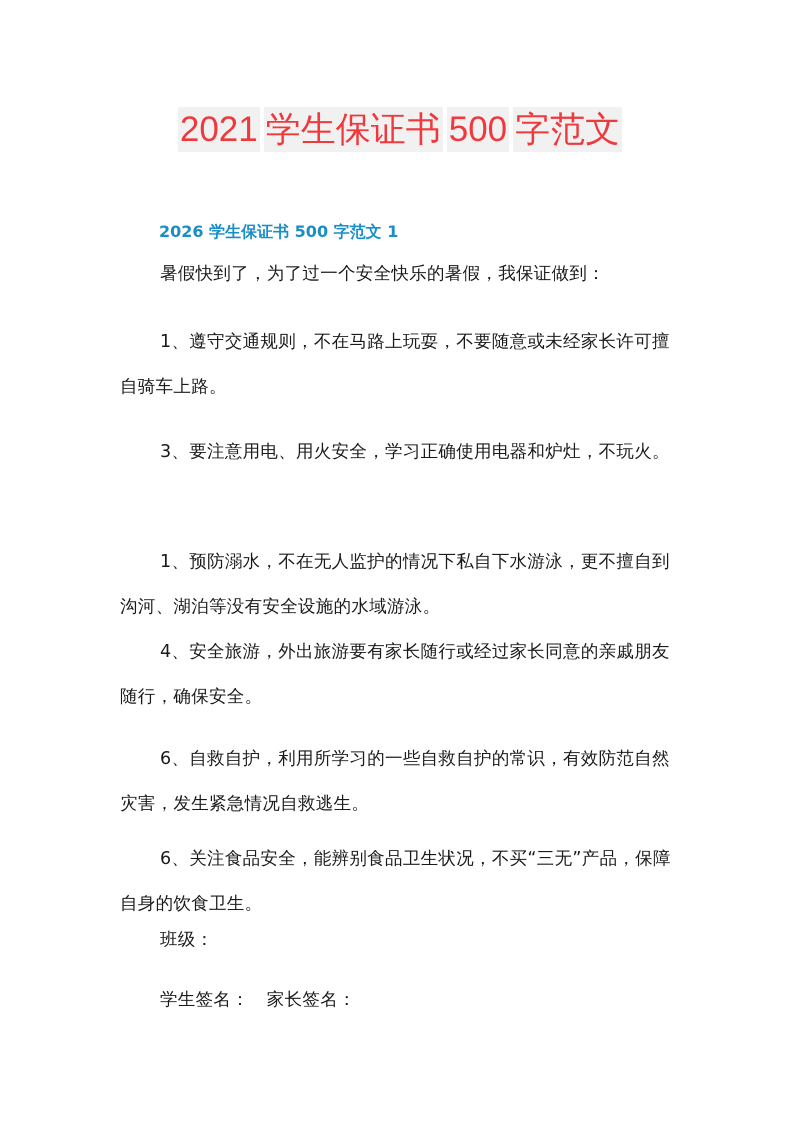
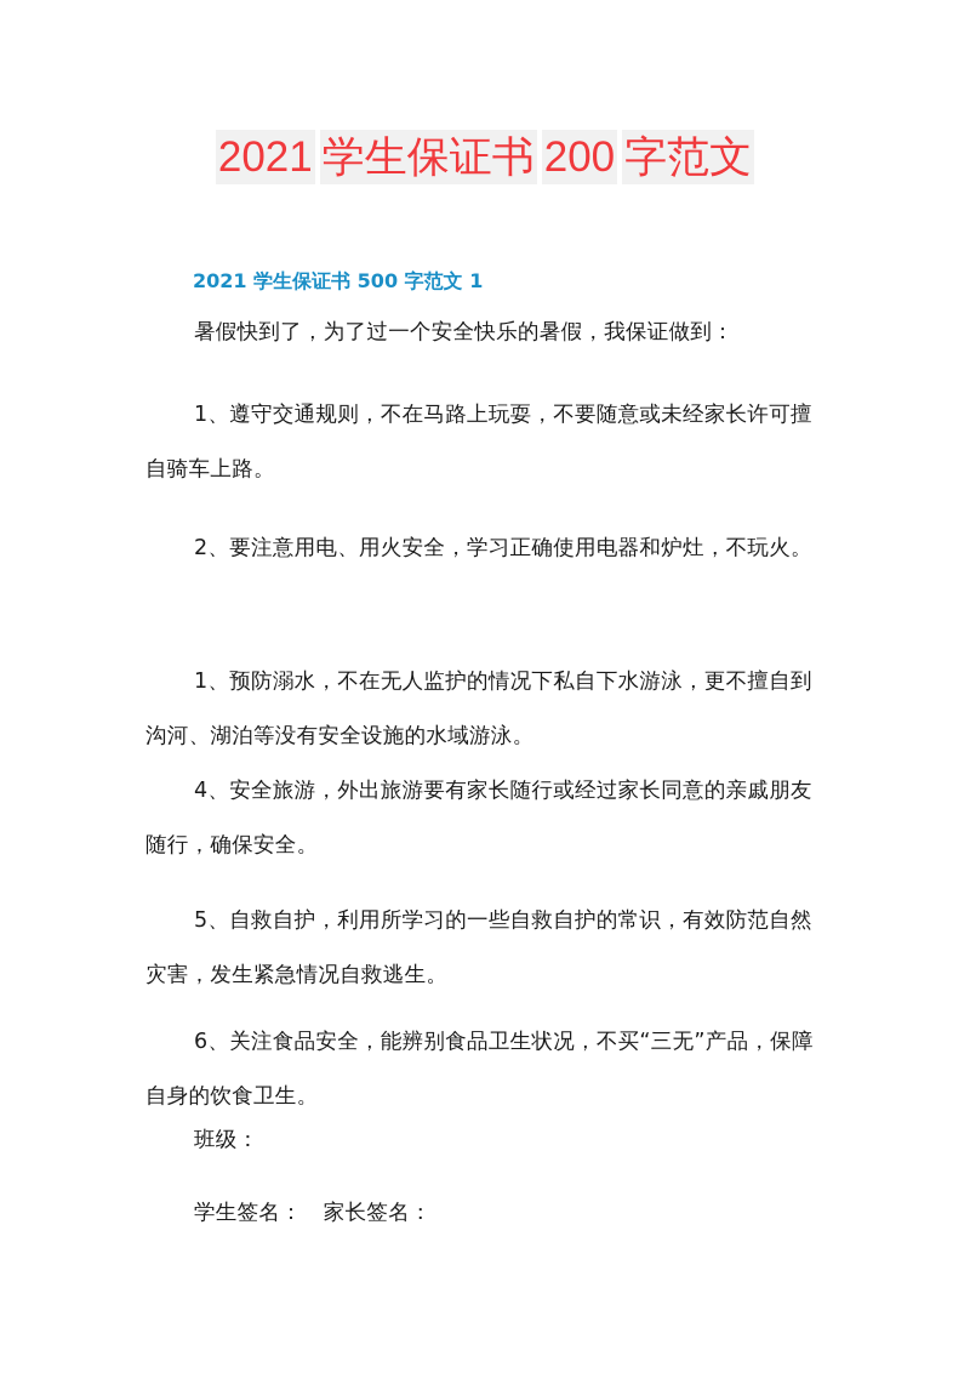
- 2021 学生保证书 500 字范文
+ 2021 学生保证书 200 字范文
- 2026 学生保证书 500 字范文 1
+ 2021 学生保证书 500 字范文 1
  暑假快到了，为了过一个安全快乐的暑假，我保证做到：
  1、遵守交通规则，不在马路上玩耍，不要随意或未经家长许可擅自骑车上路。
- 3、要注意用电、用火安全，学习正确使用电器和炉灶，不玩火。
+ 2、要注意用电、用火安全，学习正确使用电器和炉灶，不玩火。
  1、预防溺水，不在无人监护的情况下私自下水游泳，更不擅自到沟河、湖泊等没有安全设施的水域游泳。
  4、安全旅游，外出旅游要有家长随行或经过家长同意的亲戚朋友随行，确保安全。
- 6、自救自护，利用所学习的一些自救自护的常识，有效防范自然灾害，发生紧急情况自救逃生。
+ 5、自救自护，利用所学习的一些自救自护的常识，有效防范自然灾害，发生紧急情况自救逃生。
  6、关注食品安全，能辨别食品卫生状况，不买“三无”产品，保障自身的饮食卫生。
  班级：
  学生签名： 家长签名：
